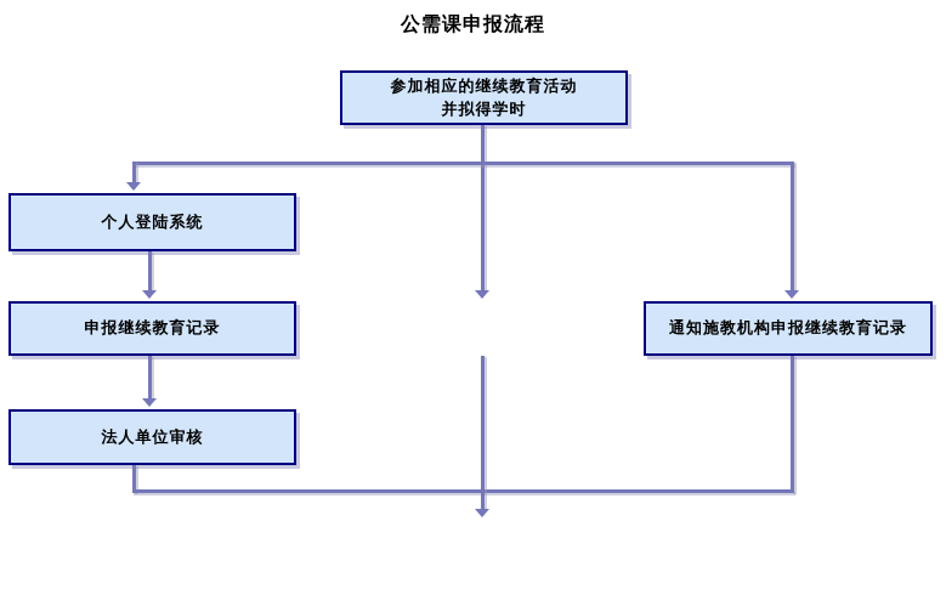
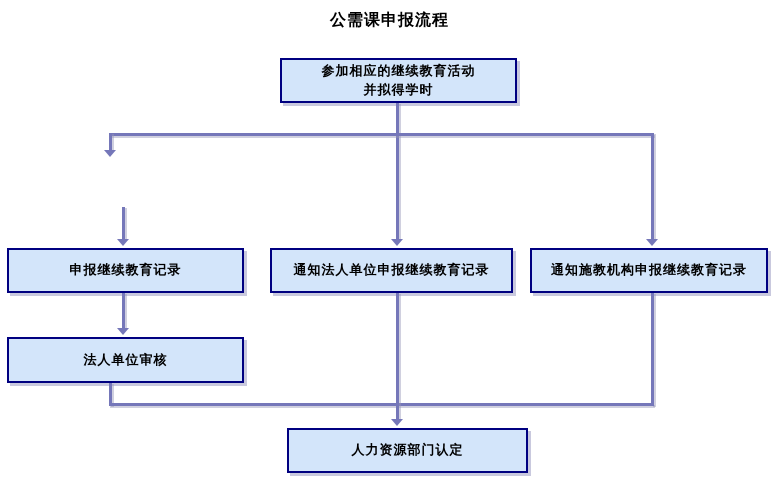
  公需课申报流程
  参加相应的继续教育活动
  并拟得学时
- 个人登陆系统
  申报继续教育记录
  法人单位审核
+ 通知法人单位申报继续教育记录
  通知施教机构申报继续教育记录
+ 人力资源部门认定
